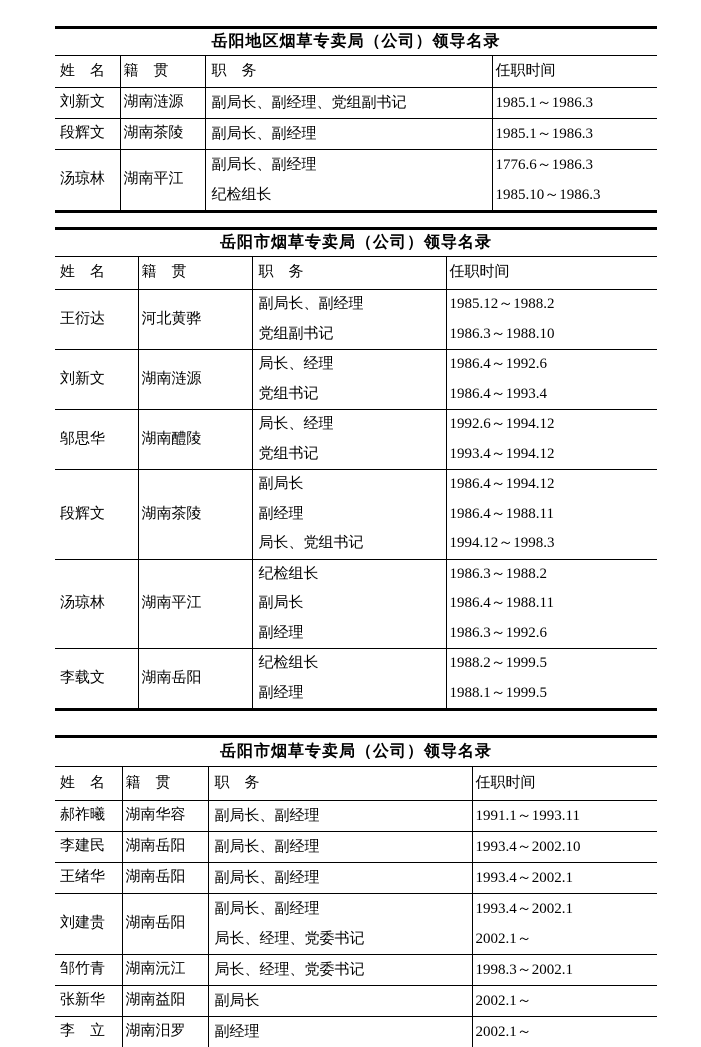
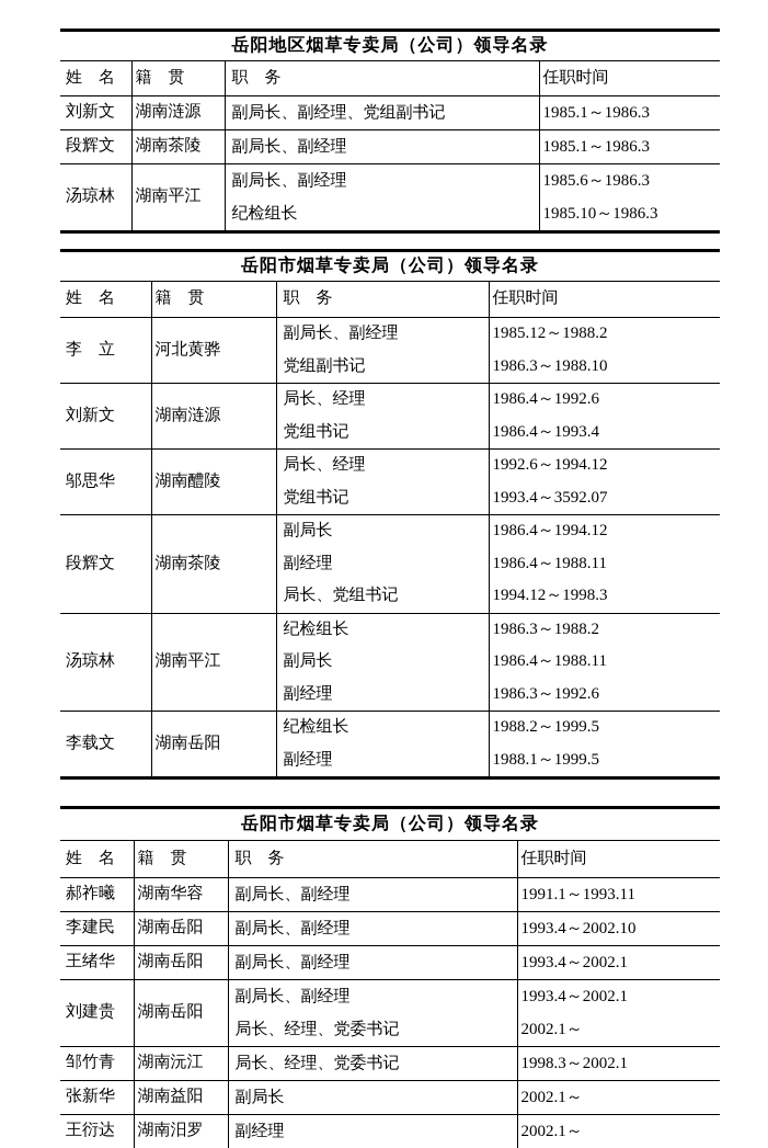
  岳阳地区烟草专卖局（公司）领导名录
  姓 名	籍 贯	职 务	任职时间
  刘新文	湖南涟源	副局长、副经理、党组副书记	1985.1～1986.3
  段辉文	湖南茶陵	副局长、副经理	1985.1～1986.3
- 汤琼林	湖南平江	副局长、副经理 纪检组长	1776.6～1986.3 1985.10～1986.3
+ 汤琼林	湖南平江	副局长、副经理 纪检组长	1985.6～1986.3 1985.10～1986.3
  岳阳市烟草专卖局（公司）领导名录
  姓 名	籍 贯	职 务	任职时间
- 王衍达	河北黄骅	副局长、副经理 党组副书记	1985.12～1988.2 1986.3～1988.10
+ 李 立	河北黄骅	副局长、副经理 党组副书记	1985.12～1988.2 1986.3～1988.10
  刘新文	湖南涟源	局长、经理 党组书记	1986.4～1992.6 1986.4～1993.4
- 邬思华	湖南醴陵	局长、经理 党组书记	1992.6～1994.12 1993.4～1994.12
+ 邬思华	湖南醴陵	局长、经理 党组书记	1992.6～1994.12 1993.4～3592.07
  段辉文	湖南茶陵	副局长 副经理 局长、党组书记	1986.4～1994.12 1986.4～1988.11 1994.12～1998.3
  汤琼林	湖南平江	纪检组长 副局长 副经理	1986.3～1988.2 1986.4～1988.11 1986.3～1992.6
  李载文	湖南岳阳	纪检组长 副经理	1988.2～1999.5 1988.1～1999.5
  岳阳市烟草专卖局（公司）领导名录
  姓 名	籍 贯	职 务	任职时间
  郝祚曦	湖南华容	副局长、副经理	1991.1～1993.11
  李建民	湖南岳阳	副局长、副经理	1993.4～2002.10
  王绪华	湖南岳阳	副局长、副经理	1993.4～2002.1
  刘建贵	湖南岳阳	副局长、副经理 局长、经理、党委书记	1993.4～2002.1 2002.1～
  邹竹青	湖南沅江	局长、经理、党委书记	1998.3～2002.1
  张新华	湖南益阳	副局长	2002.1～
- 李 立	湖南汨罗	副经理	2002.1～
+ 王衍达	湖南汨罗	副经理	2002.1～
